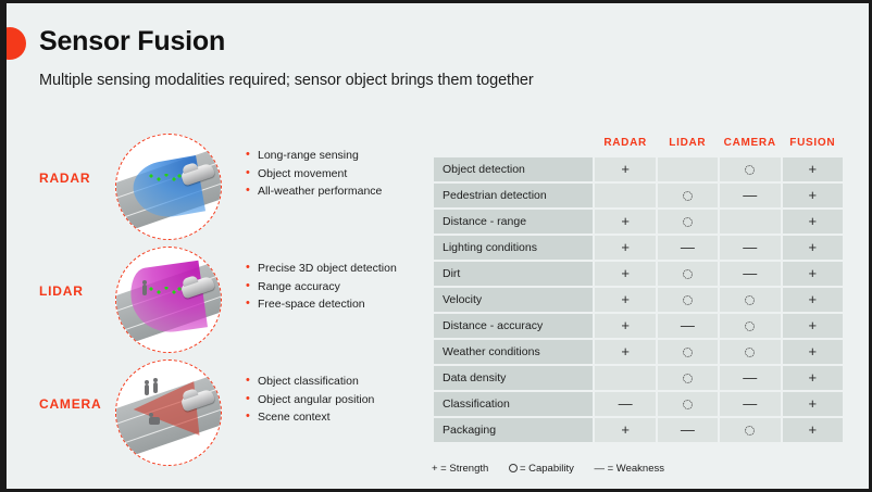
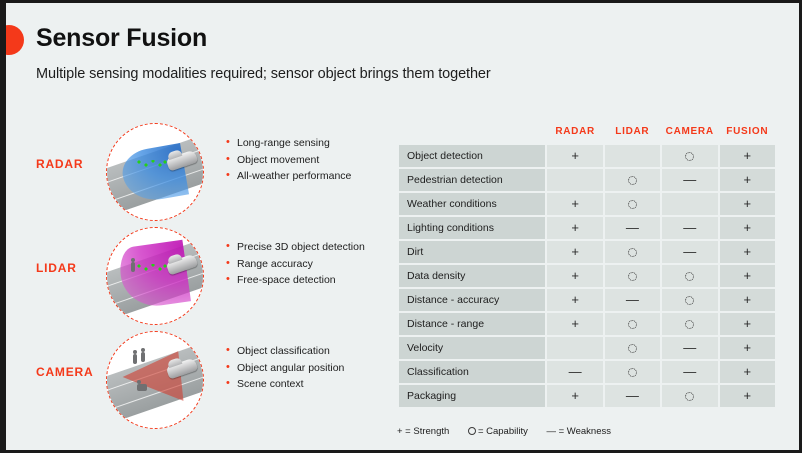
  Sensor Fusion
  Multiple sensing modalities required; sensor object brings them together
  RADAR
  Long-range sensing
  Object movement
  All-weather performance
  LIDAR
  Precise 3D object detection
  Range accuracy
  Free-space detection
  CAMERA
  Object classification
  Object angular position
  Scene context
  	RADAR	LIDAR	CAMERA	FUSION
  Object detection	+			+
  Pedestrian detection			—	+
- Distance - range	+			+
+ Weather conditions	+			+
  Lighting conditions	+	—	—	+
  Dirt	+		—	+
- Velocity	+			+
+ Data density	+			+
  Distance - accuracy	+	—		+
- Weather conditions	+			+
+ Distance - range	+			+
- Data density			—	+
+ Velocity			—	+
  Classification	—		—	+
  Packaging	+	—		+
  + = Strength = Capability — = Weakness
